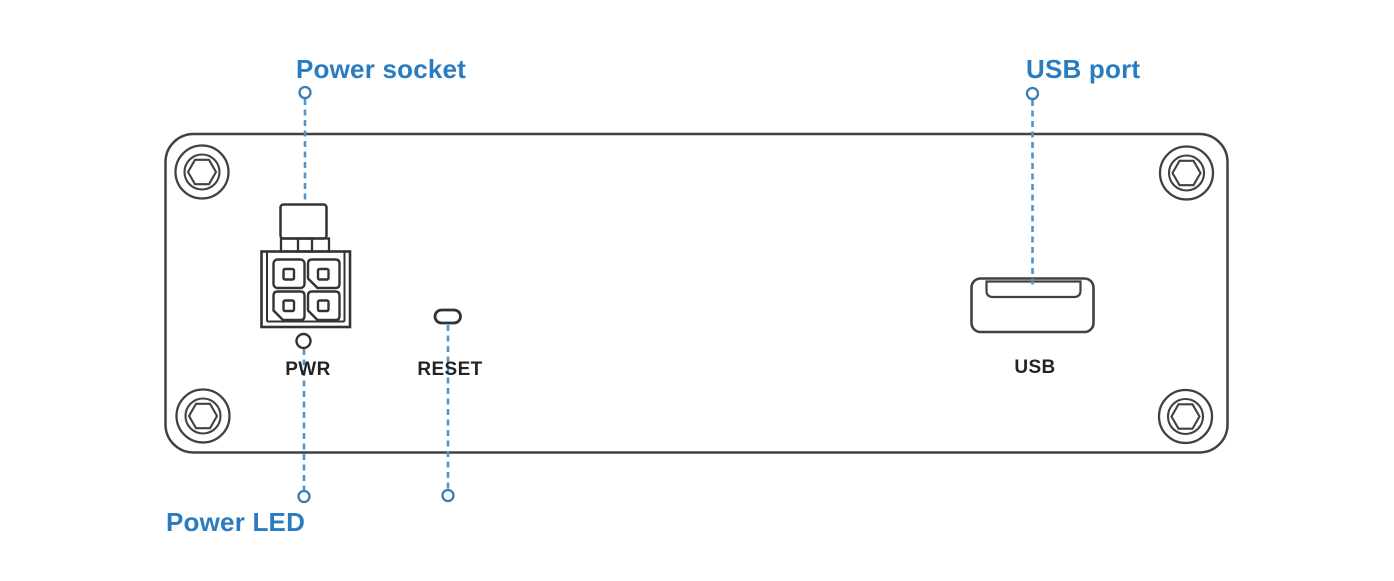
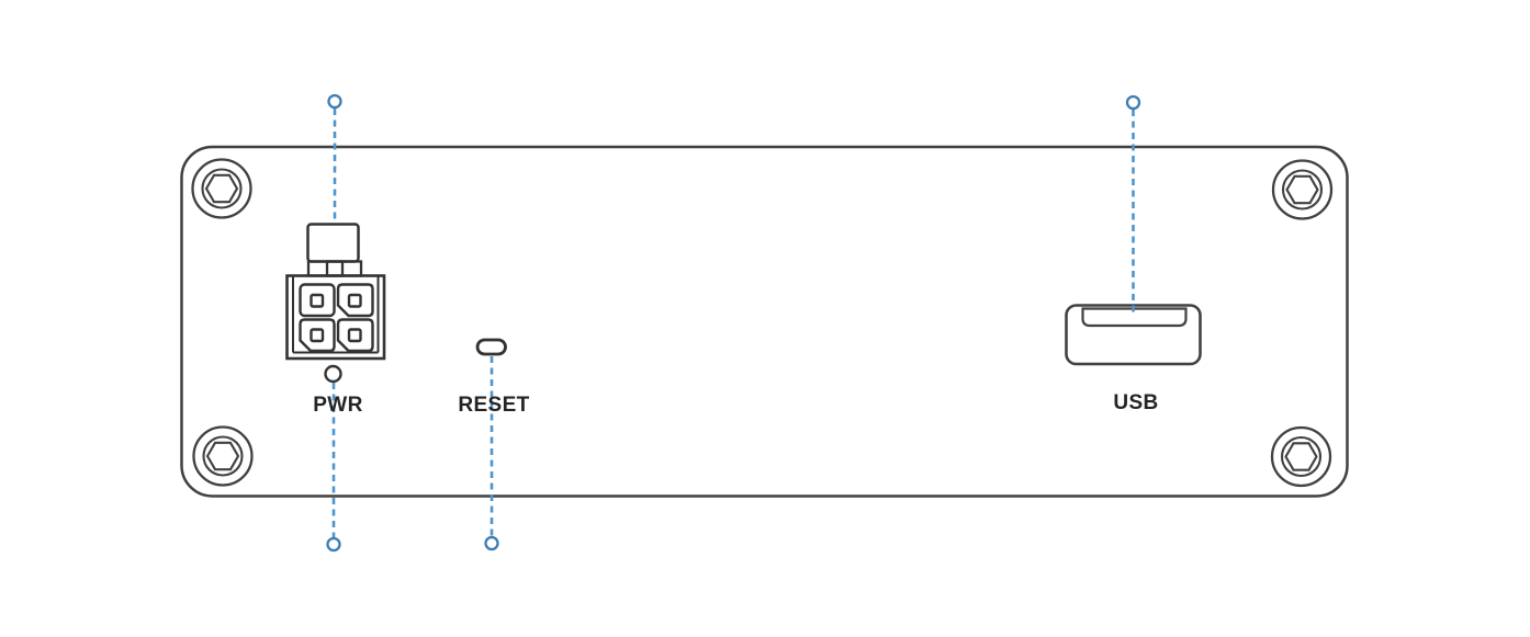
- Power socket
- USB port
- Power LED
  PWR
  RESET
  USB
